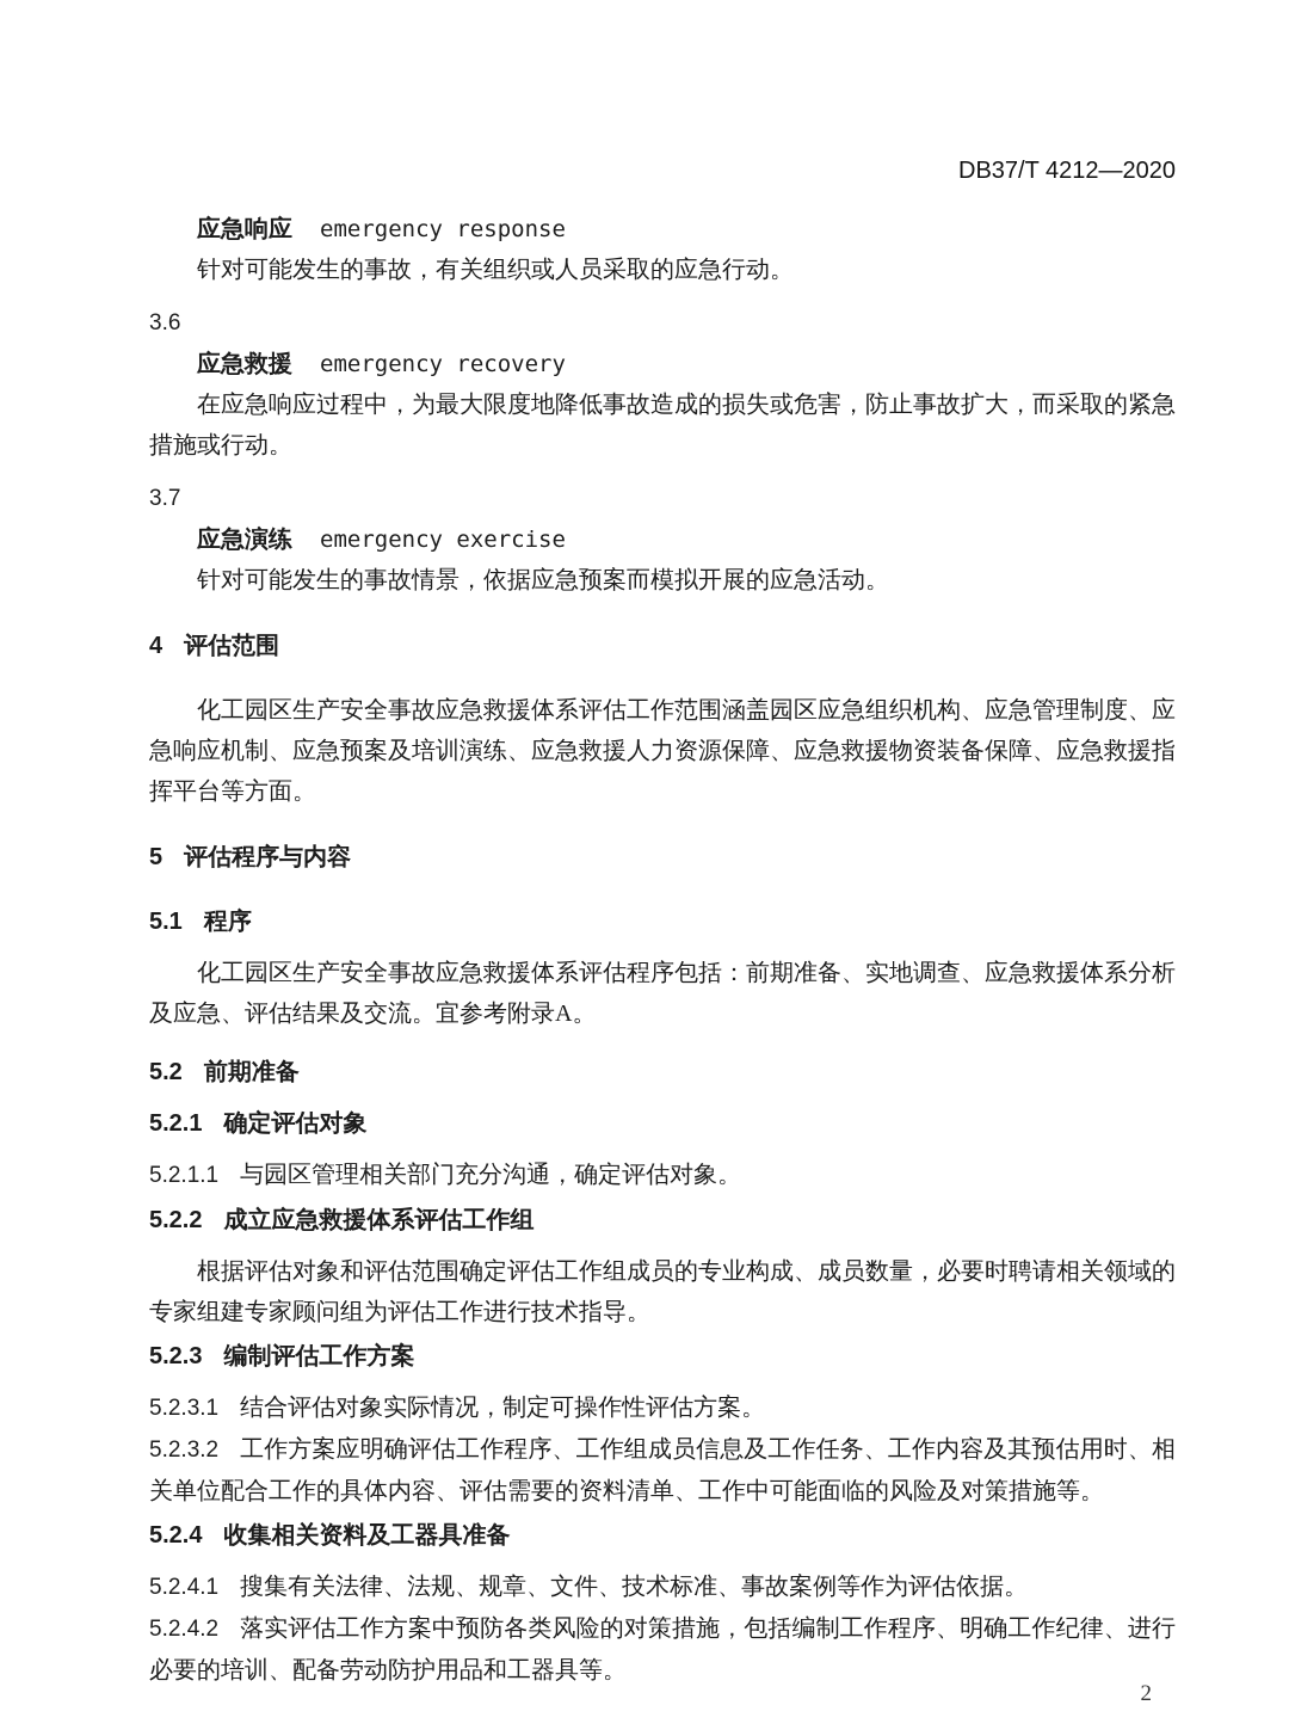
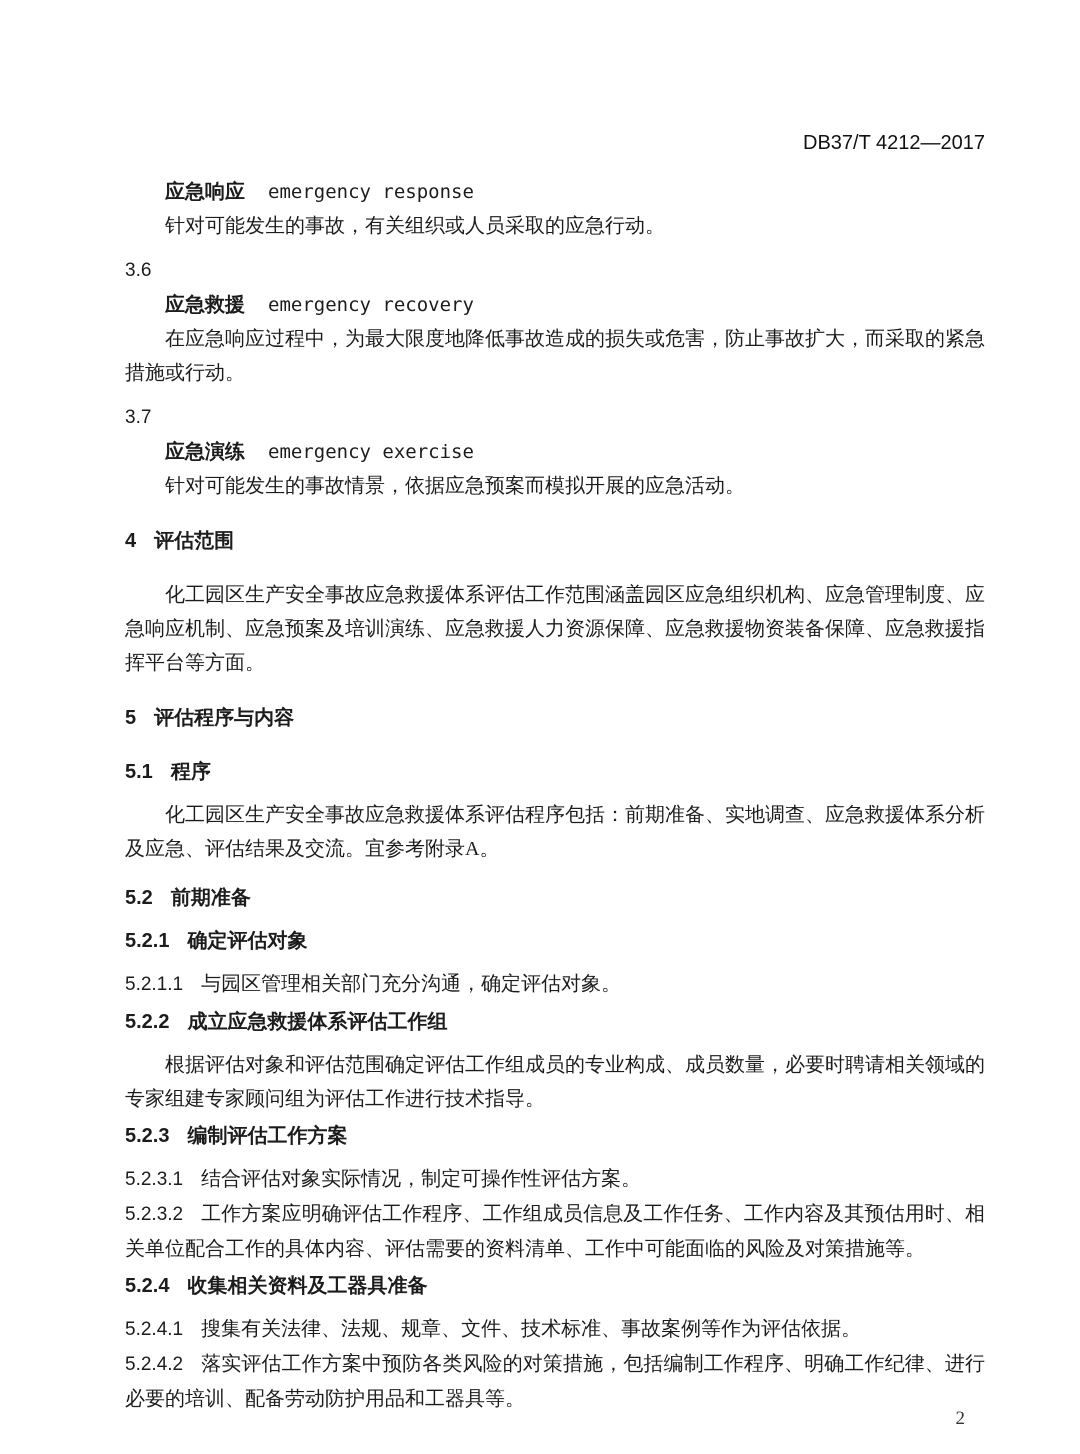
- DB37/T 4212—2020
+ DB37/T 4212—2017
  应急响应 emergency response
  针对可能发生的事故，有关组织或人员采取的应急行动。
  3.6
  应急救援 emergency recovery
  在应急响应过程中，为最大限度地降低事故造成的损失或危害，防止事故扩大，而采取的紧急措施或行动。
  3.7
  应急演练 emergency exercise
  针对可能发生的事故情景，依据应急预案而模拟开展的应急活动。
  4 评估范围
  化工园区生产安全事故应急救援体系评估工作范围涵盖园区应急组织机构、应急管理制度、应急响应机制、应急预案及培训演练、应急救援人力资源保障、应急救援物资装备保障、应急救援指挥平台等方面。
  5 评估程序与内容
  5.1 程序
  化工园区生产安全事故应急救援体系评估程序包括：前期准备、实地调查、应急救援体系分析及应急、评估结果及交流。宜参考附录A。
  5.2 前期准备
  5.2.1 确定评估对象
  5.2.1.1 与园区管理相关部门充分沟通，确定评估对象。
  5.2.2 成立应急救援体系评估工作组
  根据评估对象和评估范围确定评估工作组成员的专业构成、成员数量，必要时聘请相关领域的专家组建专家顾问组为评估工作进行技术指导。
  5.2.3 编制评估工作方案
  5.2.3.1 结合评估对象实际情况，制定可操作性评估方案。
  5.2.3.2 工作方案应明确评估工作程序、工作组成员信息及工作任务、工作内容及其预估用时、相关单位配合工作的具体内容、评估需要的资料清单、工作中可能面临的风险及对策措施等。
  5.2.4 收集相关资料及工器具准备
  5.2.4.1 搜集有关法律、法规、规章、文件、技术标准、事故案例等作为评估依据。
  5.2.4.2 落实评估工作方案中预防各类风险的对策措施，包括编制工作程序、明确工作纪律、进行必要的培训、配备劳动防护用品和工器具等。
  2
